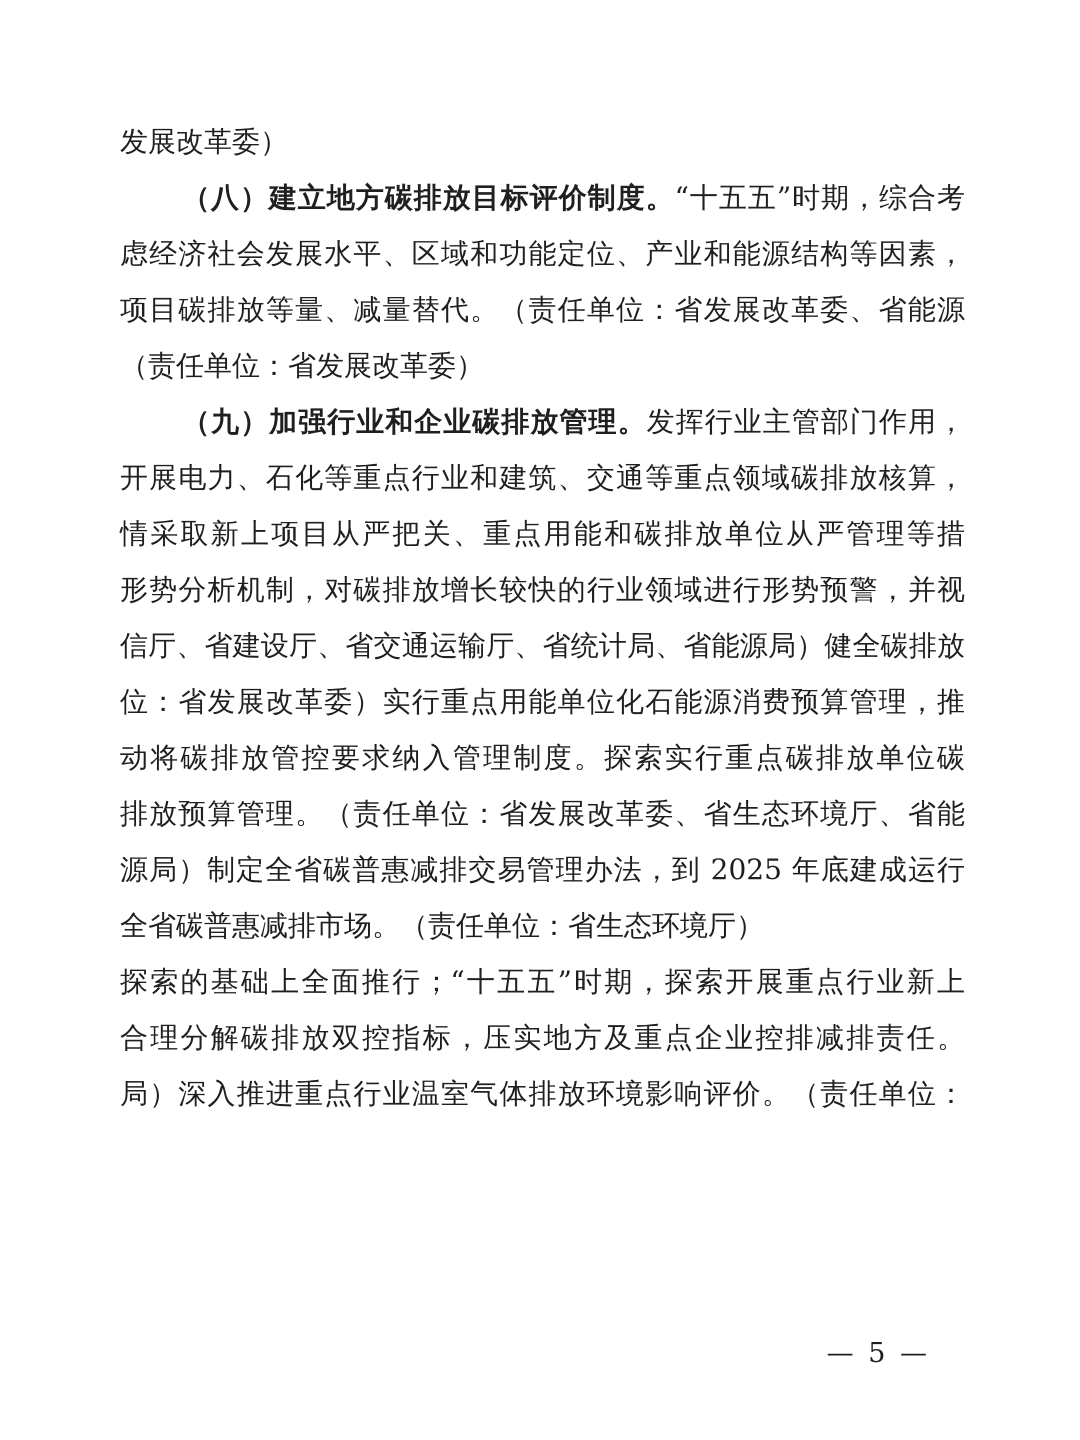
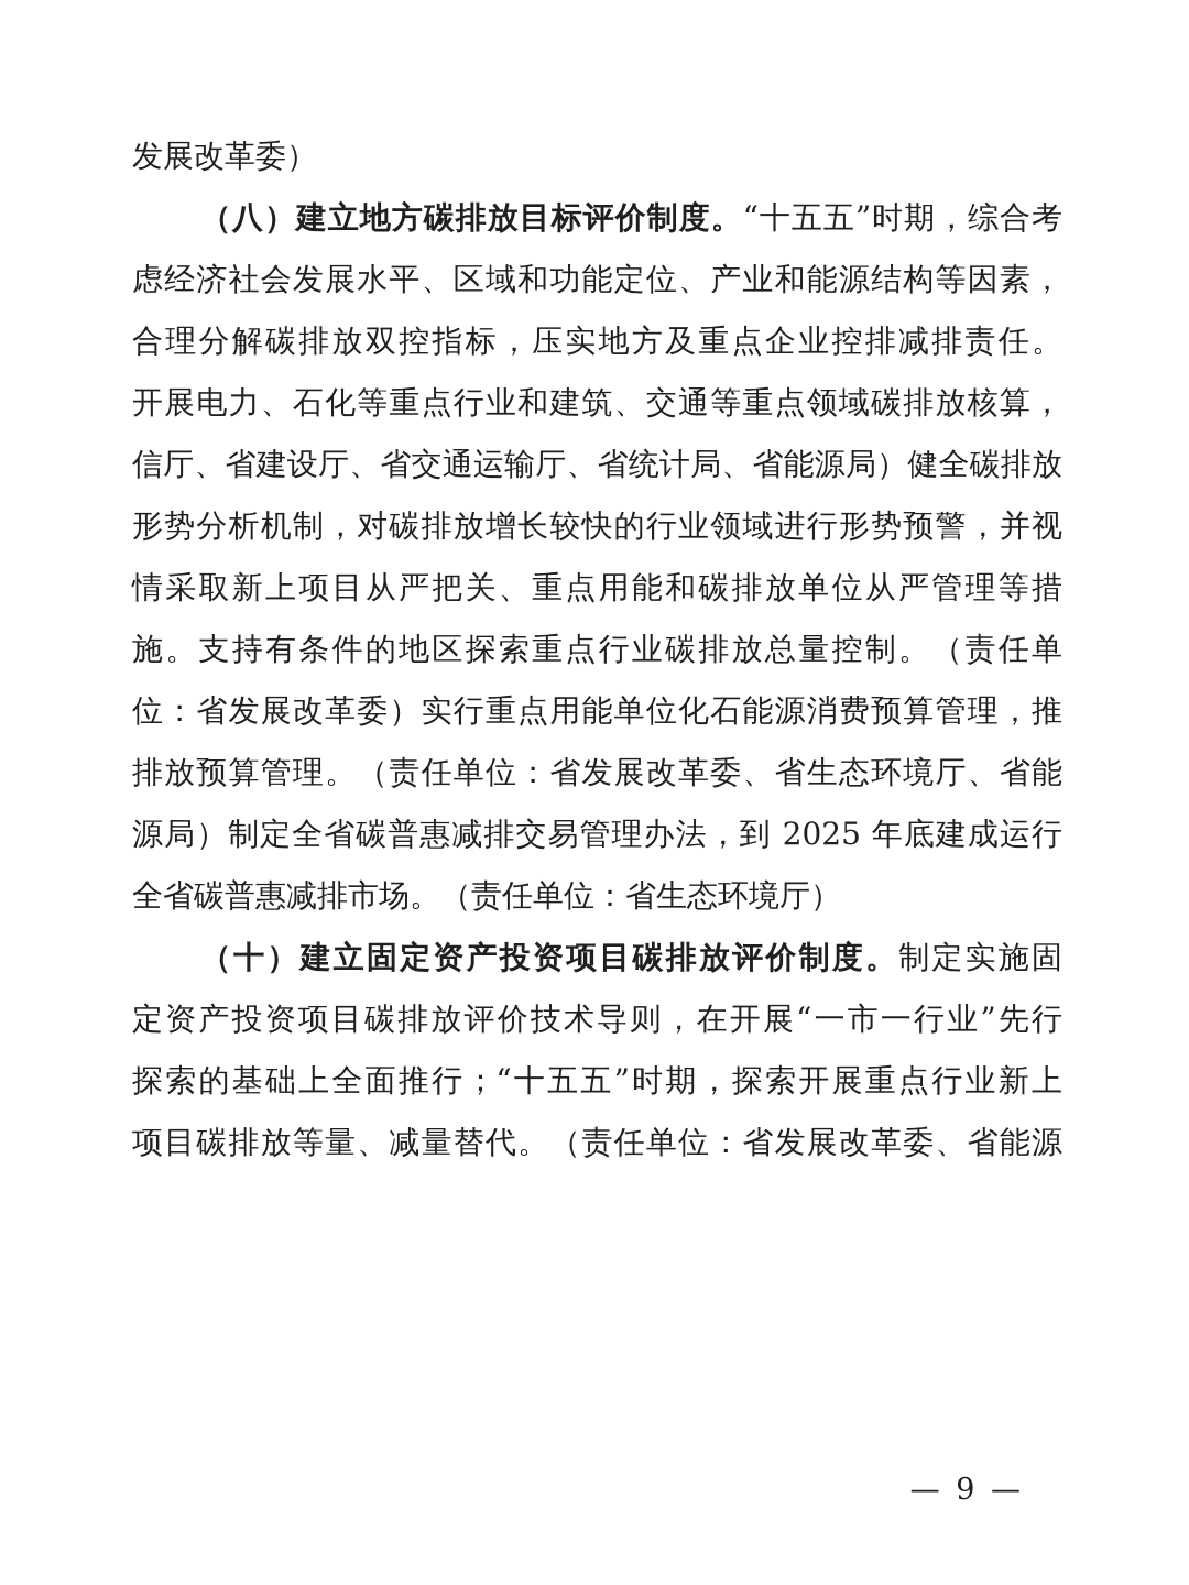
  发展改革委）
  （八）建立地方碳排放目标评价制度。“十五五”时期，综合考
  虑经济社会发展水平、区域和功能定位、产业和能源结构等因素，
- 项目碳排放等量、减量替代。（责任单位：省发展改革委、省能源
+ 合理分解碳排放双控指标，压实地方及重点企业控排减排责任。
- （责任单位：省发展改革委）
- （九）加强行业和企业碳排放管理。发挥行业主管部门作用，
  开展电力、石化等重点行业和建筑、交通等重点领域碳排放核算，
- 情采取新上项目从严把关、重点用能和碳排放单位从严管理等措
+ 信厅、省建设厅、省交通运输厅、省统计局、省能源局）健全碳排放
  形势分析机制，对碳排放增长较快的行业领域进行形势预警，并视
- 信厅、省建设厅、省交通运输厅、省统计局、省能源局）健全碳排放
+ 情采取新上项目从严把关、重点用能和碳排放单位从严管理等措
+ 施。支持有条件的地区探索重点行业碳排放总量控制。（责任单
  位：省发展改革委）实行重点用能单位化石能源消费预算管理，推
- 动将碳排放管控要求纳入管理制度。探索实行重点碳排放单位碳
  排放预算管理。（责任单位：省发展改革委、省生态环境厅、省能
  源局）制定全省碳普惠减排交易管理办法，到 2025 年底建成运行
  全省碳普惠减排市场。（责任单位：省生态环境厅）
+ （十）建立固定资产投资项目碳排放评价制度。制定实施固
+ 定资产投资项目碳排放评价技术导则，在开展“一市一行业”先行
  探索的基础上全面推行；“十五五”时期，探索开展重点行业新上
- 合理分解碳排放双控指标，压实地方及重点企业控排减排责任。
+ 项目碳排放等量、减量替代。（责任单位：省发展改革委、省能源
- 局）深入推进重点行业温室气体排放环境影响评价。（责任单位：
- — 5 —
+ — 9 —
